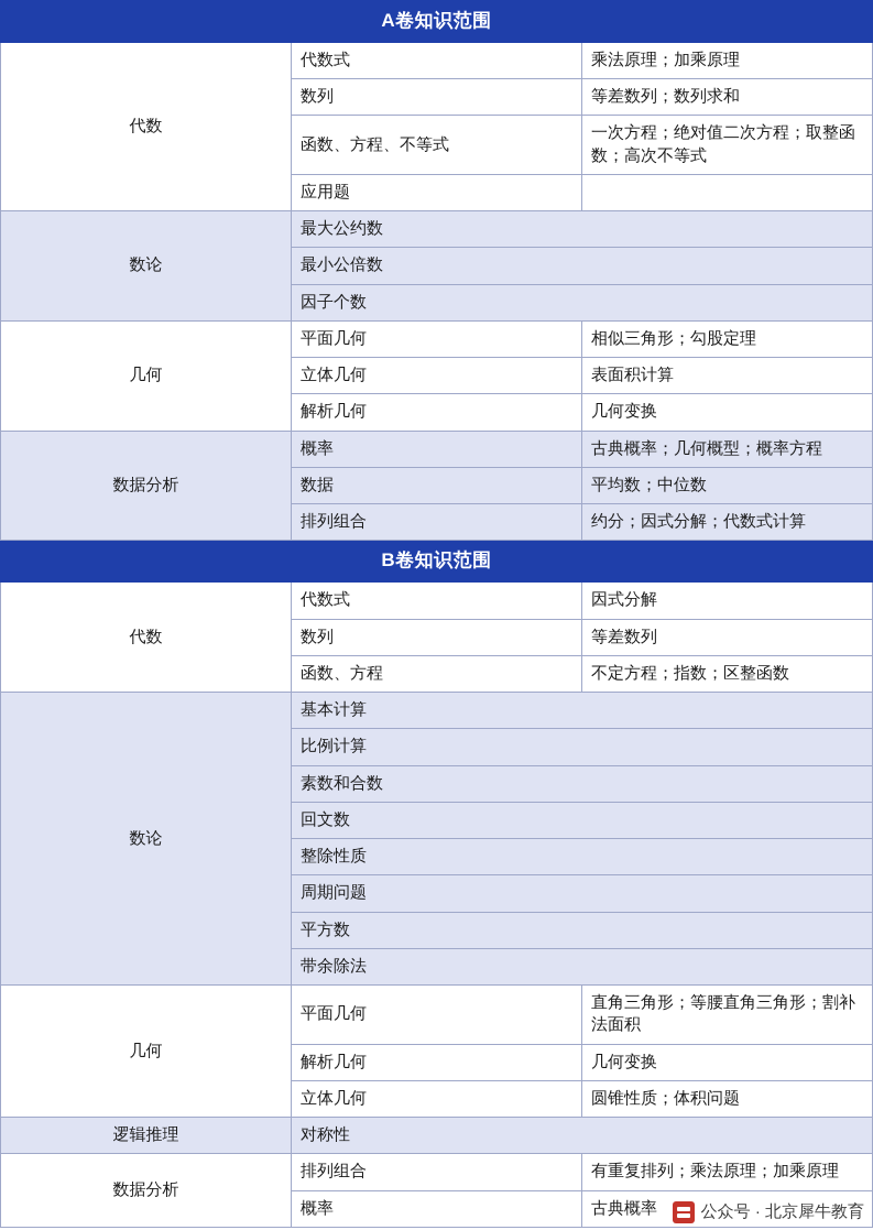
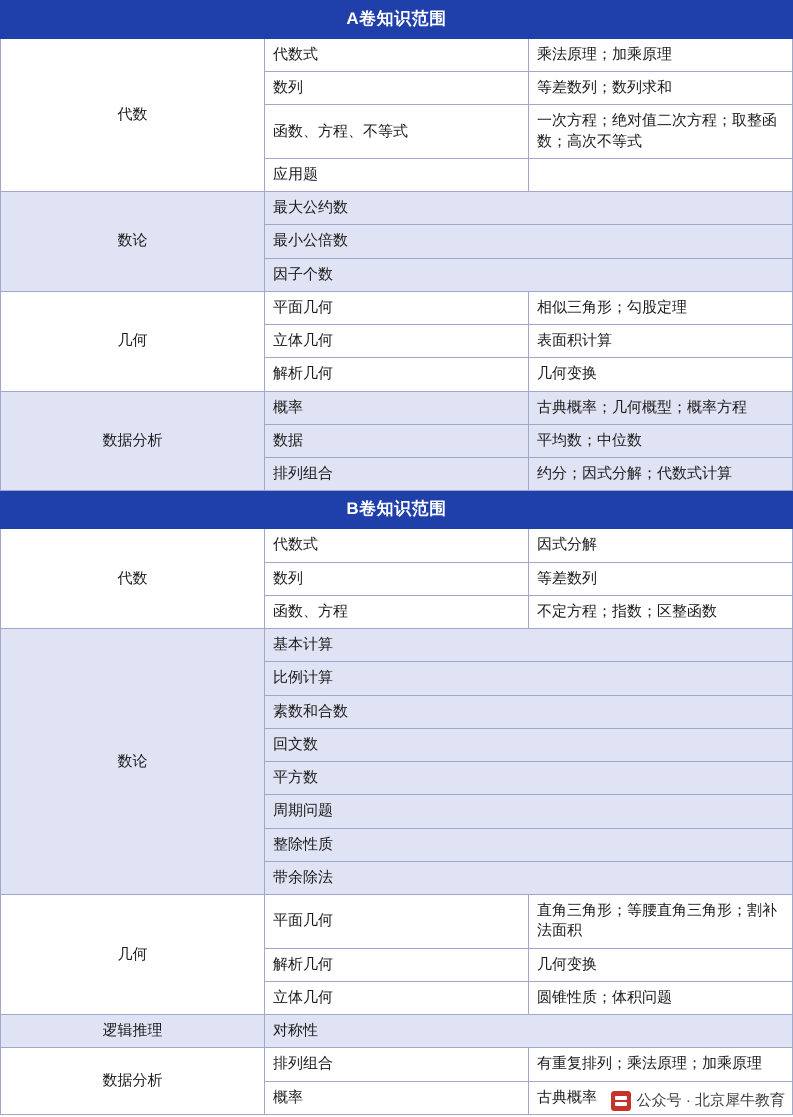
  A卷知识范围
  代数	代数式	乘法原理；加乘原理
  数列	等差数列；数列求和
  函数、方程、不等式	一次方程；绝对值二次方程；取整函数；高次不等式
  应用题
  数论	最大公约数
  最小公倍数
  因子个数
  几何	平面几何	相似三角形；勾股定理
  立体几何	表面积计算
  解析几何	几何变换
  数据分析	概率	古典概率；几何概型；概率方程
  数据	平均数；中位数
  排列组合	约分；因式分解；代数式计算
  B卷知识范围
  代数	代数式	因式分解
  数列	等差数列
  函数、方程	不定方程；指数；区整函数
  数论	基本计算
  比例计算
  素数和合数
  回文数
- 整除性质
+ 平方数
  周期问题
- 平方数
+ 整除性质
  带余除法
  几何	平面几何	直角三角形；等腰直角三角形；割补法面积
  解析几何	几何变换
  立体几何	圆锥性质；体积问题
  逻辑推理	对称性
  数据分析	排列组合	有重复排列；乘法原理；加乘原理
  概率	古典概率
  公众号 · 北京犀牛教育
